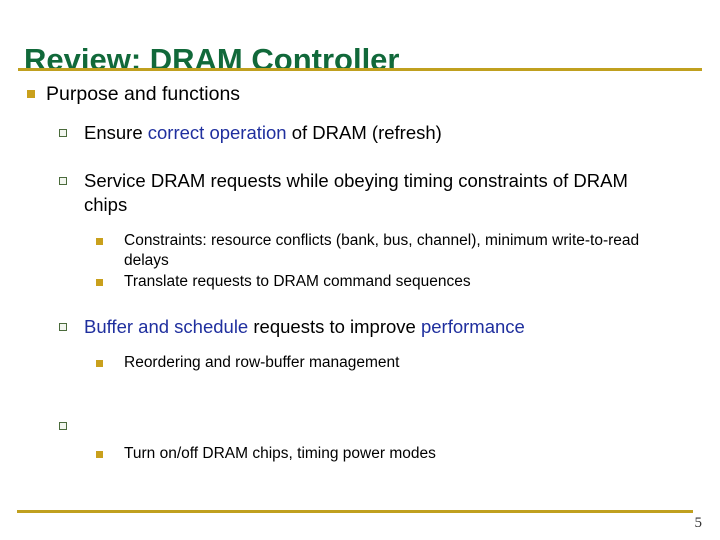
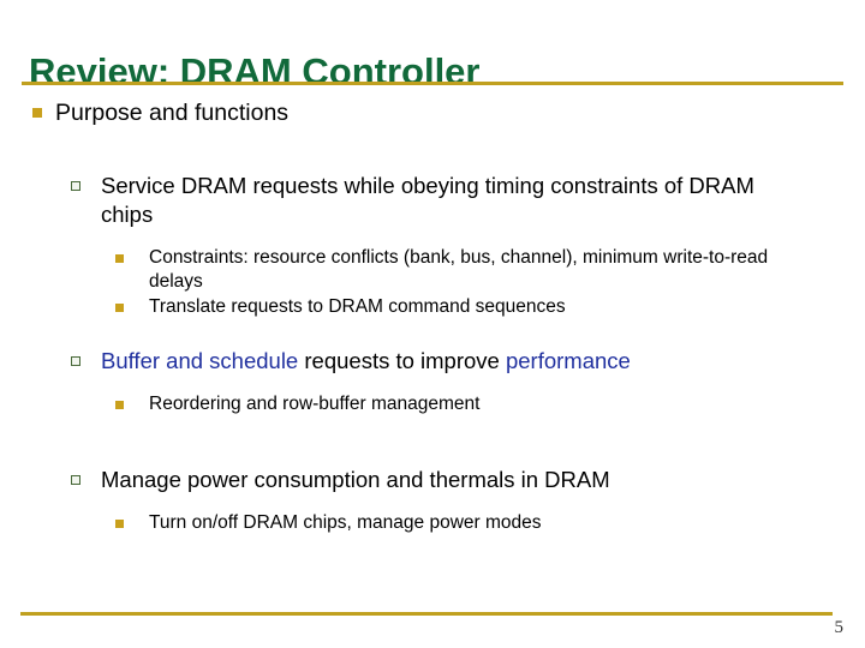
  Review: DRAM Controller
  Purpose and functions
- Ensure correct operation of DRAM (refresh)
  Service DRAM requests while obeying timing constraints of DRAM chips
  Constraints: resource conflicts (bank, bus, channel), minimum write-to-read delays
  Translate requests to DRAM command sequences
  Buffer and schedule requests to improve performance
  Reordering and row-buffer management
+ Manage power consumption and thermals in DRAM
- Turn on/off DRAM chips, timing power modes
+ Turn on/off DRAM chips, manage power modes
  5
